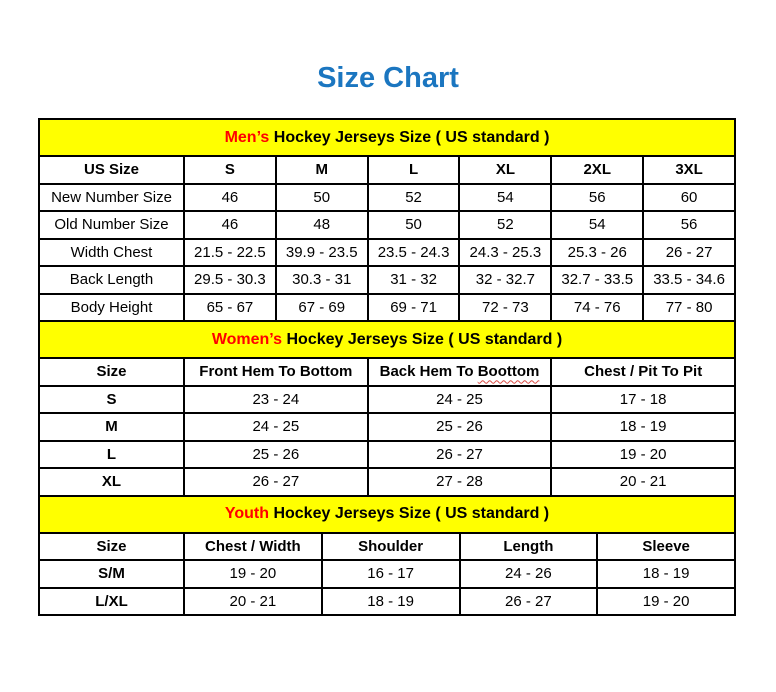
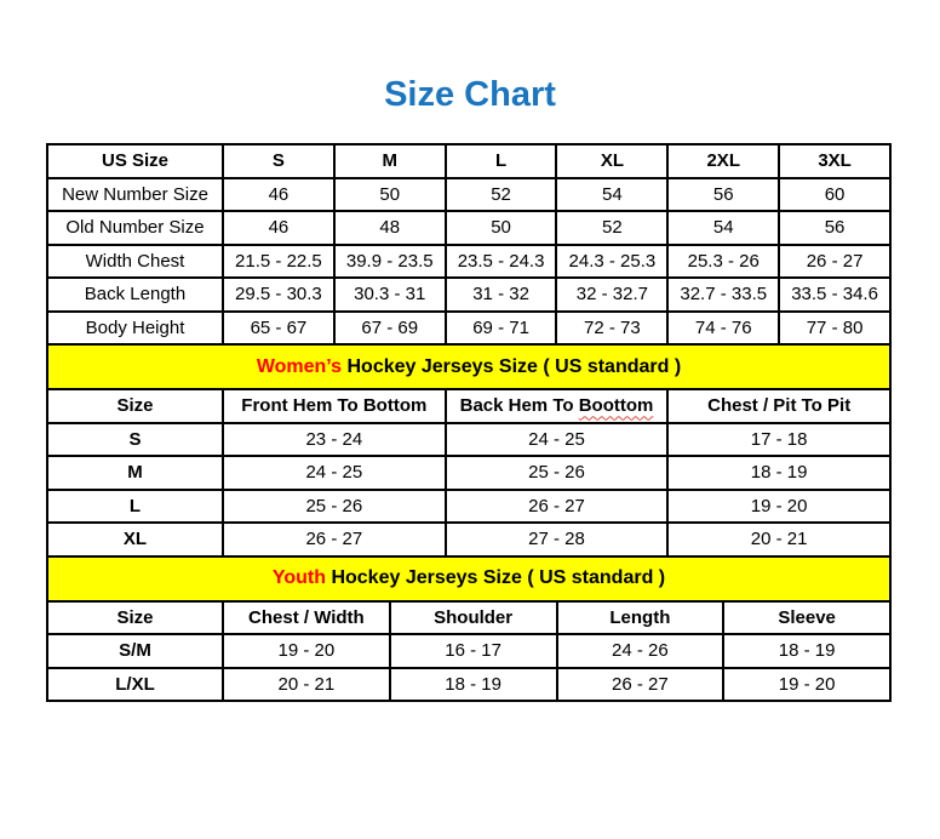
  Size Chart
- Men’s Hockey Jerseys Size ( US standard )
  US Size	S	M	L	XL	2XL	3XL
  New Number Size	46	50	52	54	56	60
  Old Number Size	46	48	50	52	54	56
  Width Chest	21.5 - 22.5	39.9 - 23.5	23.5 - 24.3	24.3 - 25.3	25.3 - 26	26 - 27
  Back Length	29.5 - 30.3	30.3 - 31	31 - 32	32 - 32.7	32.7 - 33.5	33.5 - 34.6
  Body Height	65 - 67	67 - 69	69 - 71	72 - 73	74 - 76	77 - 80
  Women’s Hockey Jerseys Size ( US standard )
  Size	Front Hem To Bottom	Back Hem To Boottom	Chest / Pit To Pit
  S	23 - 24	24 - 25	17 - 18
  M	24 - 25	25 - 26	18 - 19
  L	25 - 26	26 - 27	19 - 20
  XL	26 - 27	27 - 28	20 - 21
  Youth Hockey Jerseys Size ( US standard )
  Size	Chest / Width	Shoulder	Length	Sleeve
  S/M	19 - 20	16 - 17	24 - 26	18 - 19
  L/XL	20 - 21	18 - 19	26 - 27	19 - 20
